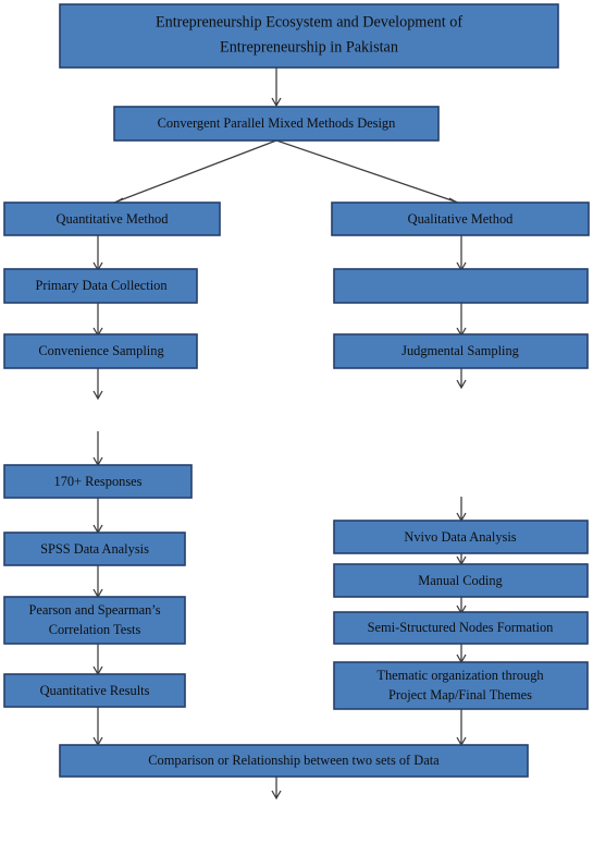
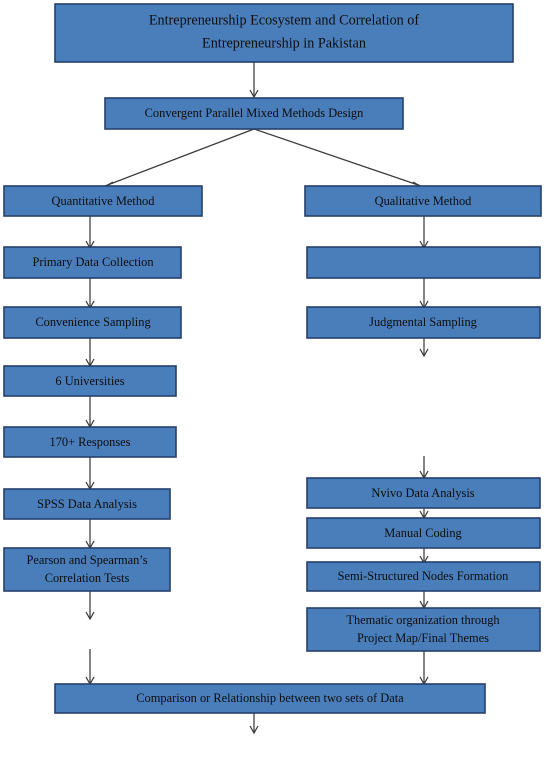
- Entrepreneurship Ecosystem and Development of
+ Entrepreneurship Ecosystem and Correlation of
  Entrepreneurship in Pakistan
  Convergent Parallel Mixed Methods Design
  Quantitative Method
  Primary Data Collection
  Convenience Sampling
+ 6 Universities
  170+ Responses
  SPSS Data Analysis
  Pearson and Spearman’s
  Correlation Tests
- Quantitative Results
  Qualitative Method
  Judgmental Sampling
  Nvivo Data Analysis
  Manual Coding
  Semi-Structured Nodes Formation
  Thematic organization through
  Project Map/Final Themes
  Comparison or Relationship between two sets of Data
